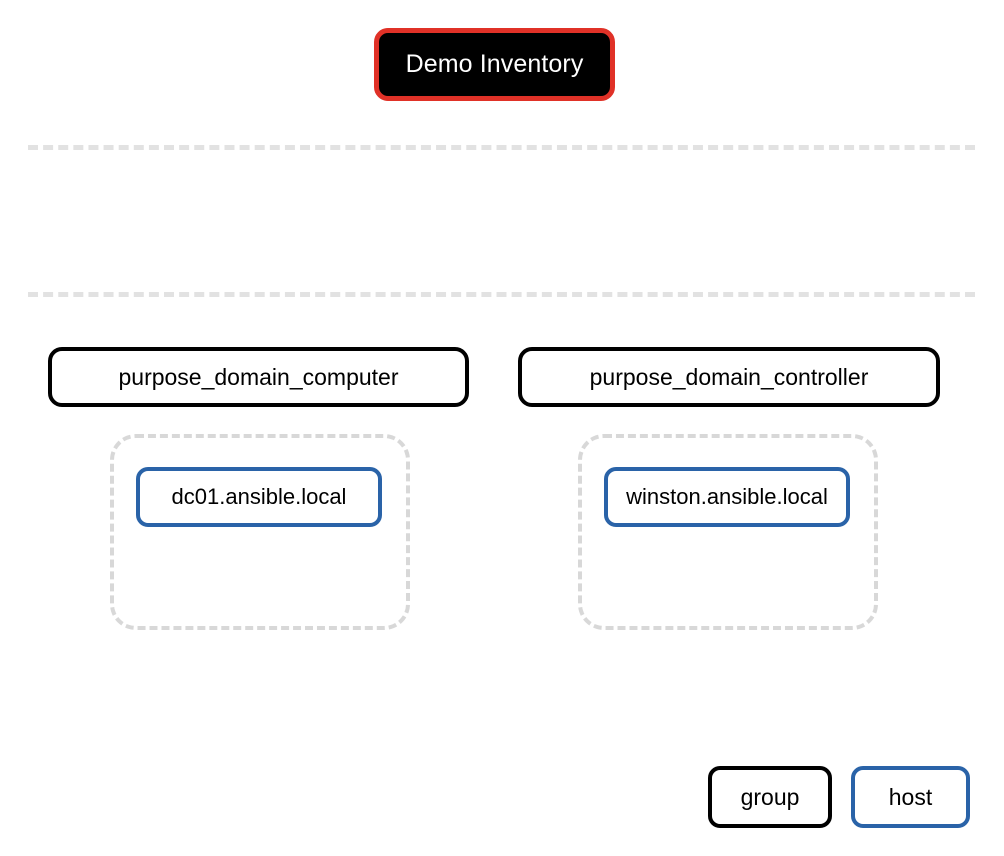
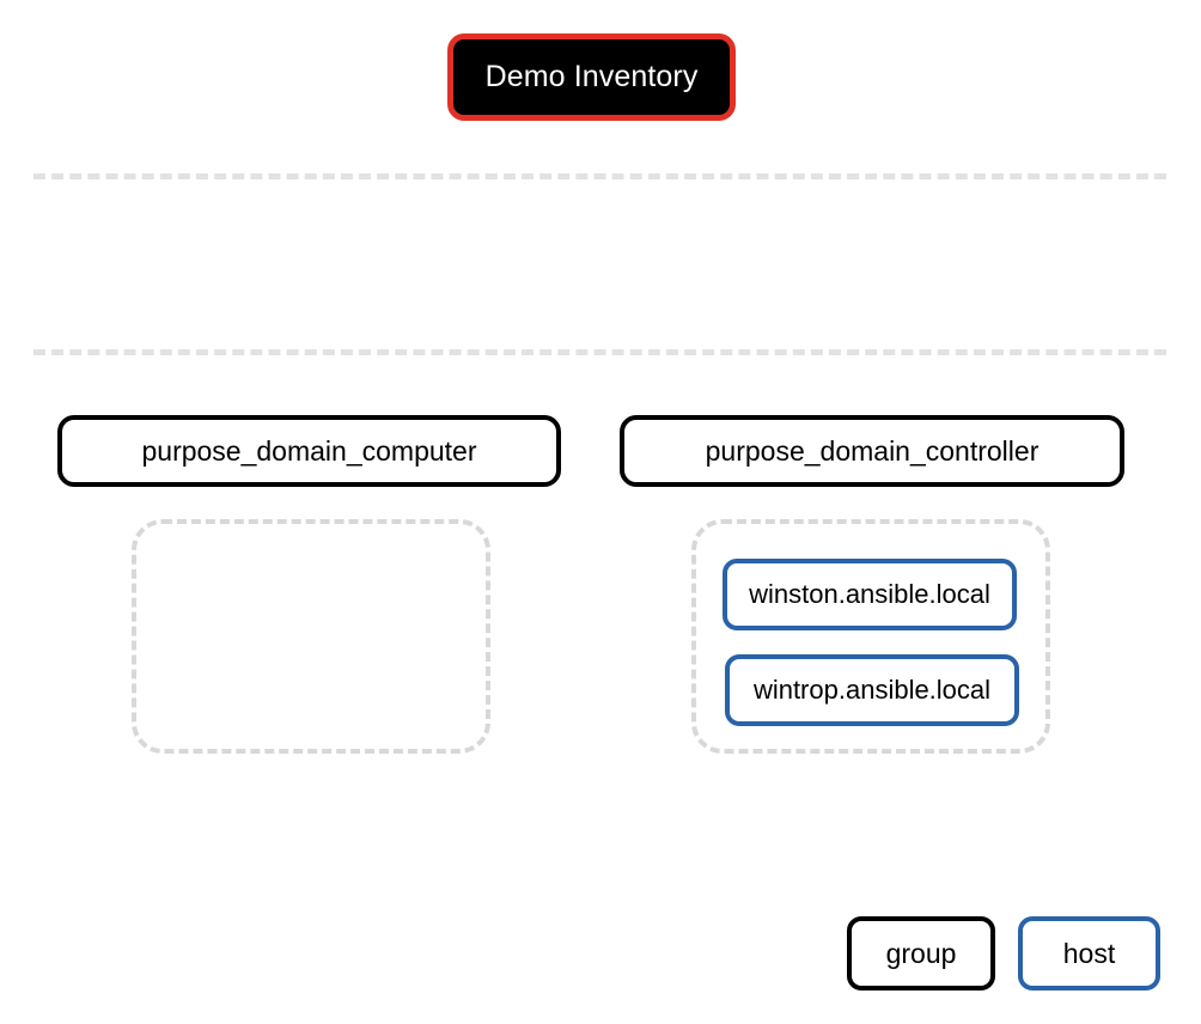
  Demo Inventory
  purpose_domain_computer
- dc01.ansible.local
  purpose_domain_controller
  winston.ansible.local
+ wintrop.ansible.local
  group
  host
